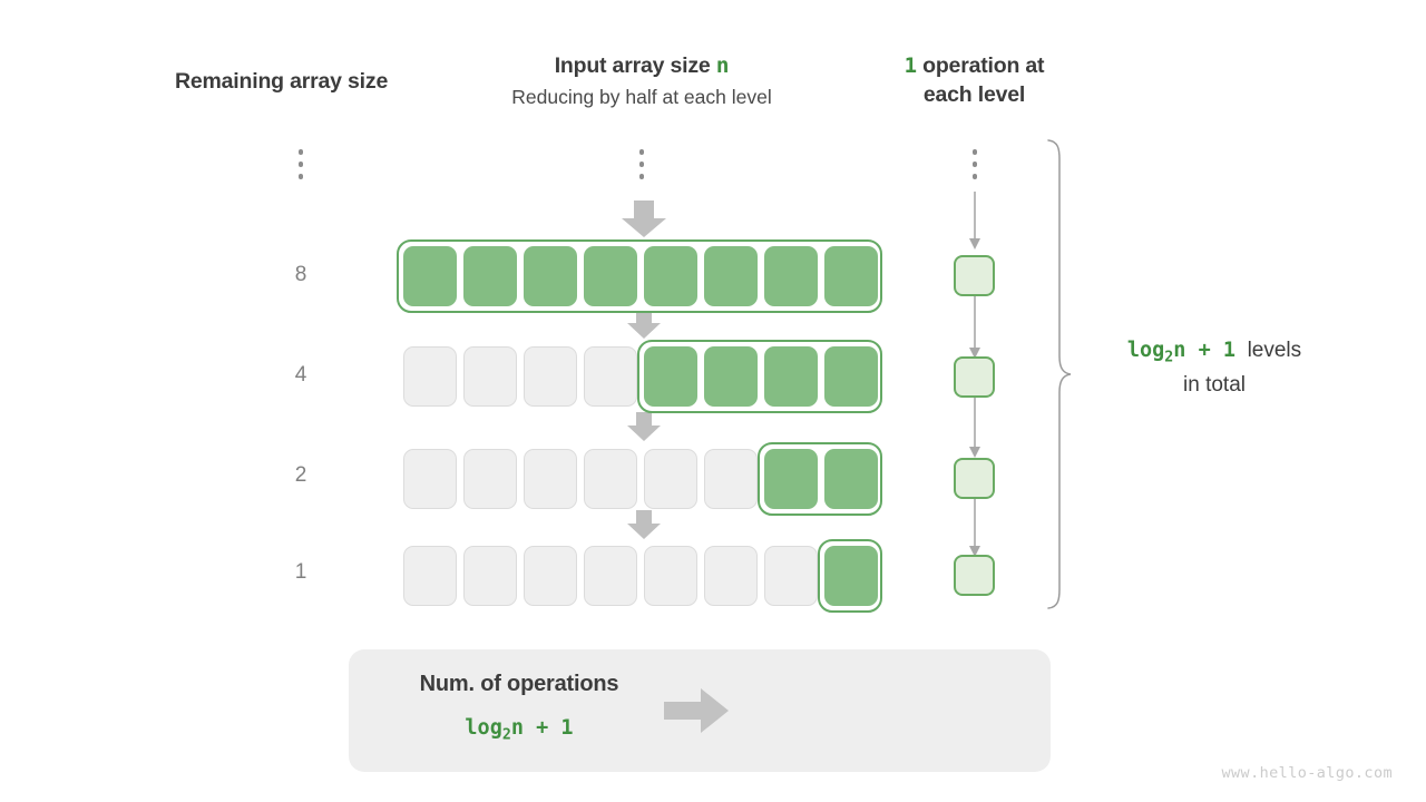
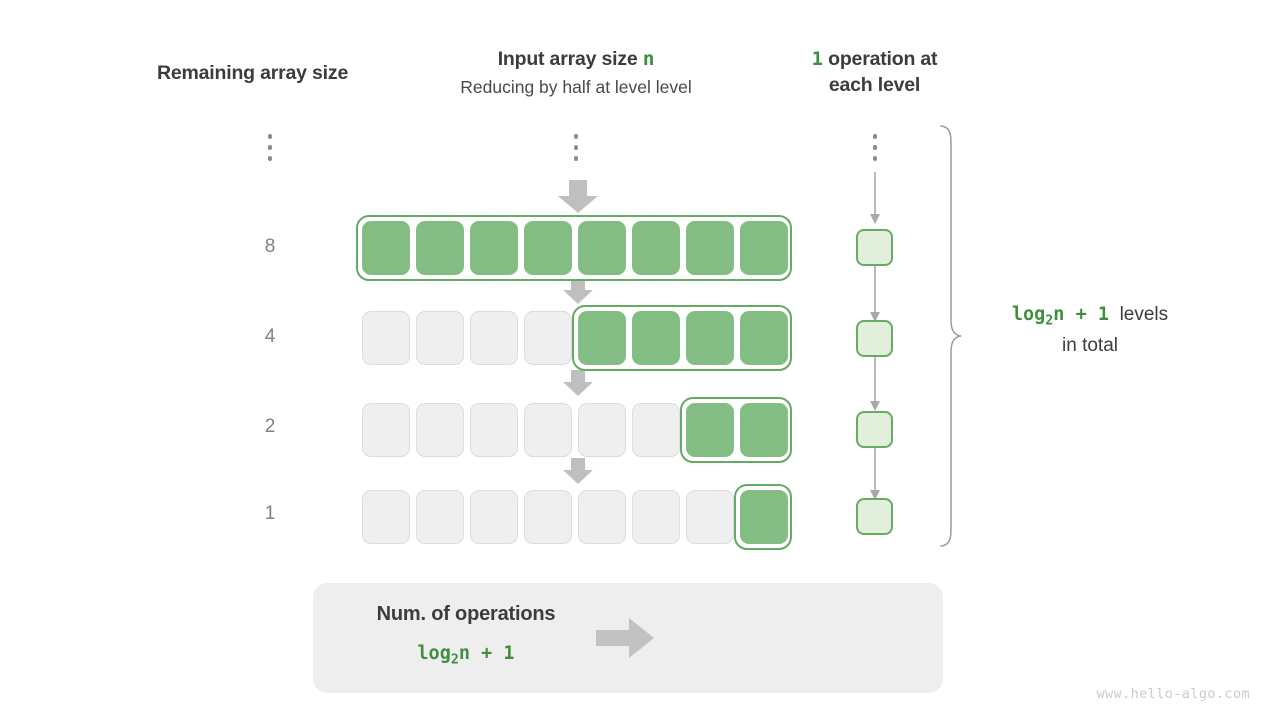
  Remaining array size
  Input array size n
- Reducing by half at each level
+ Reducing by half at level level
  1 operation at
  each level
  8
  4
  2
  1
  log2n + 1 levels
  in total
  Num. of operations
  log2n + 1
  www.hello-algo.com
